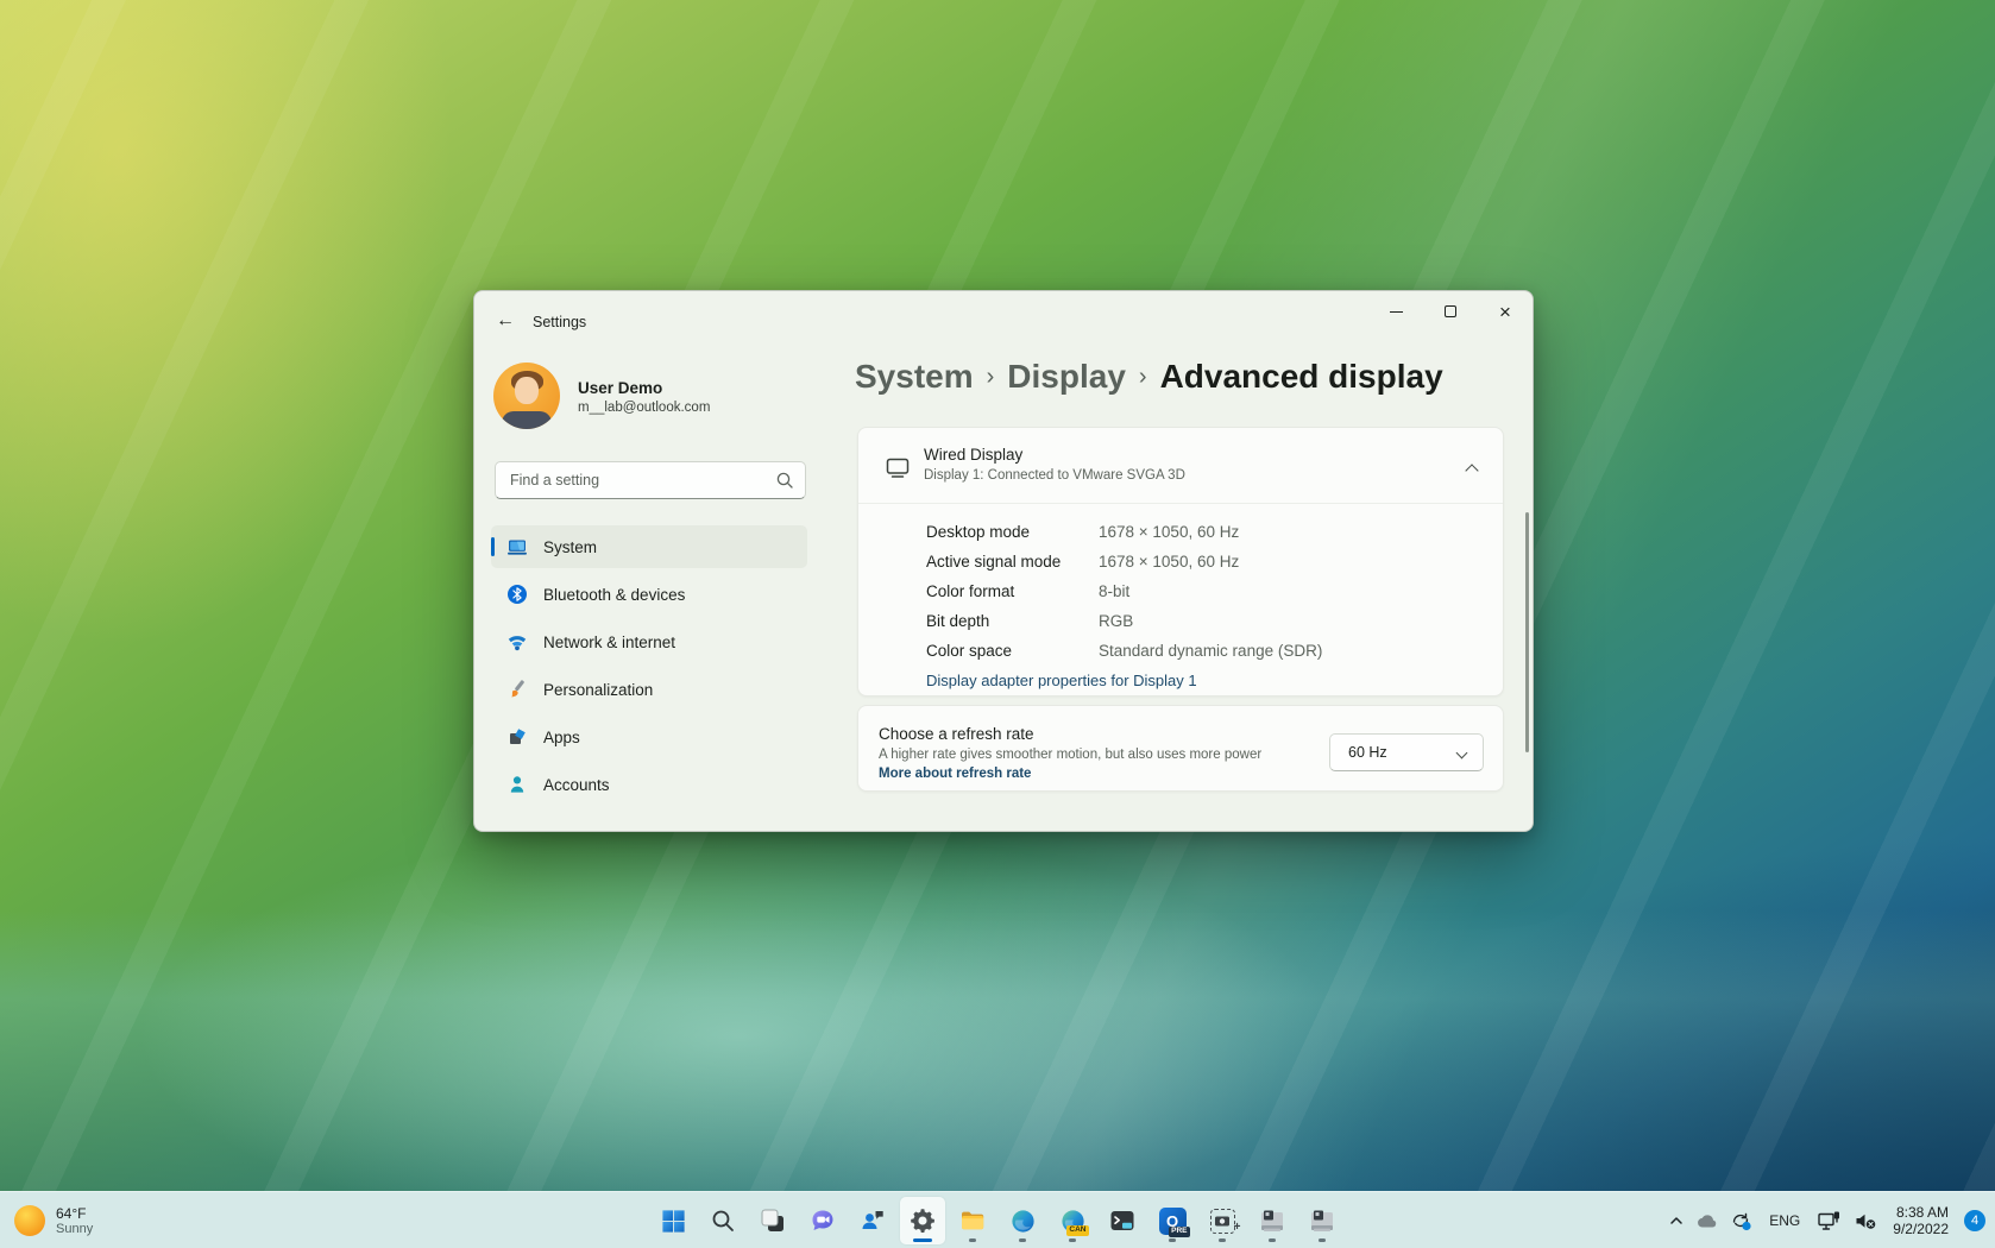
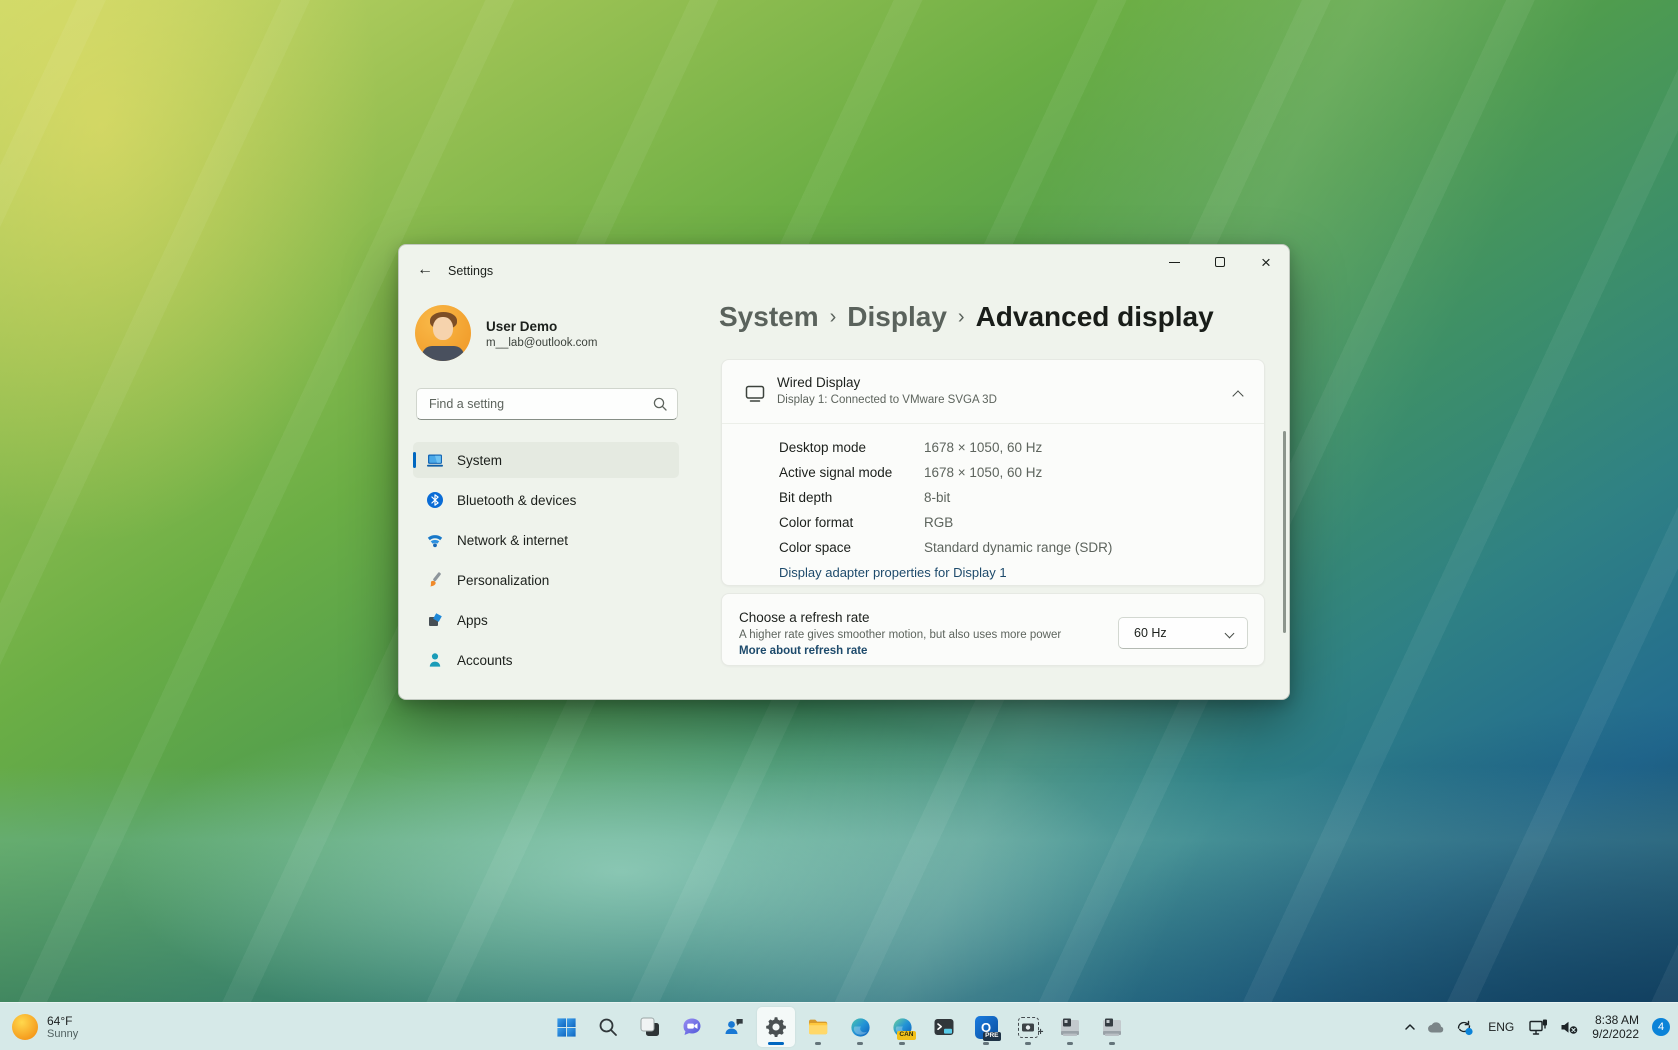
  ←
  Settings
  ×
  User Demo
  m__lab@outlook.com
  Find a setting
  System
  Bluetooth & devices
  Network & internet
  Personalization
  Apps
  Accounts
  System
  ›
  Display
  ›
  Advanced display
  Wired Display
  Display 1: Connected to VMware SVGA 3D
  Desktop mode
  1678 × 1050, 60 Hz
  Active signal mode
  1678 × 1050, 60 Hz
- Color format
+ Bit depth
  8-bit
- Bit depth
+ Color format
  RGB
  Color space
  Standard dynamic range (SDR)
  Display adapter properties for Display 1
  Choose a refresh rate
  A higher rate gives smoother motion, but also uses more power
  More about refresh rate
  60 Hz
  64°F
  Sunny
  O
  +
  ENG
  8:38 AM
  9/2/2022
  4
